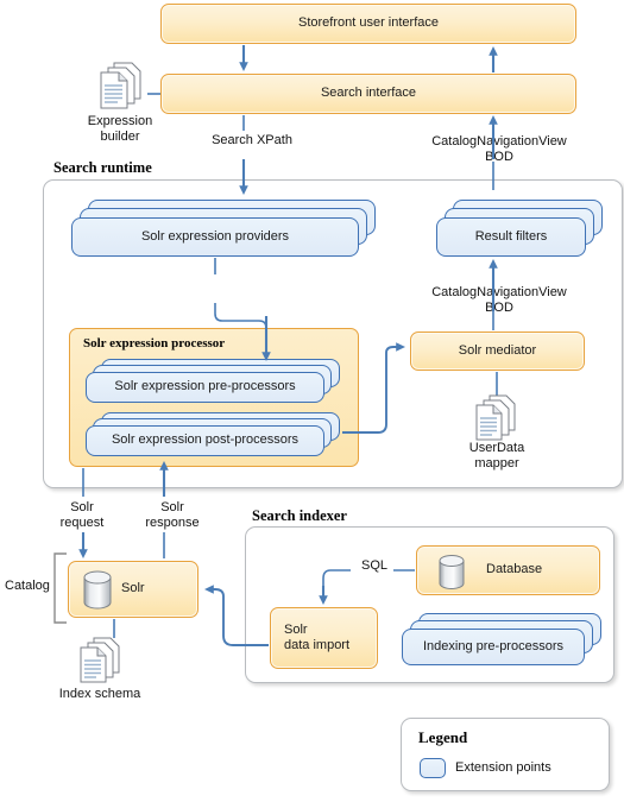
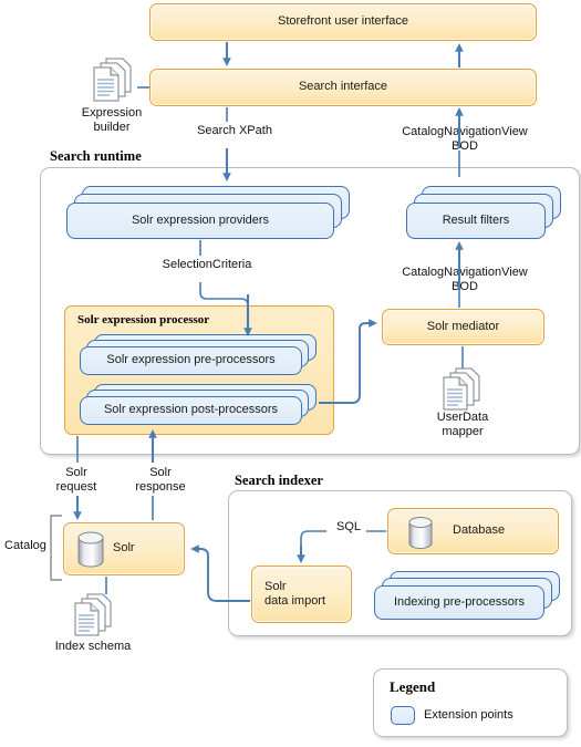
  Storefront user interface
  Search interface
  Search runtime
  Solr expression providers
  Result filters
  Solr expression processor
  Solr expression pre-processors
  Solr expression post-processors
  Solr mediator
  Solr
  Search indexer
  Database
  Solr
  data import
  Indexing pre-processors
  Search XPath
  CatalogNavigationView
  BOD
+ SelectionCriteria
  CatalogNavigationView
  BOD
  Solr
  request
  Solr
  response
  SQL
  Expression
  builder
  UserData
  mapper
  Index schema
  Catalog
  Legend
  Extension points
